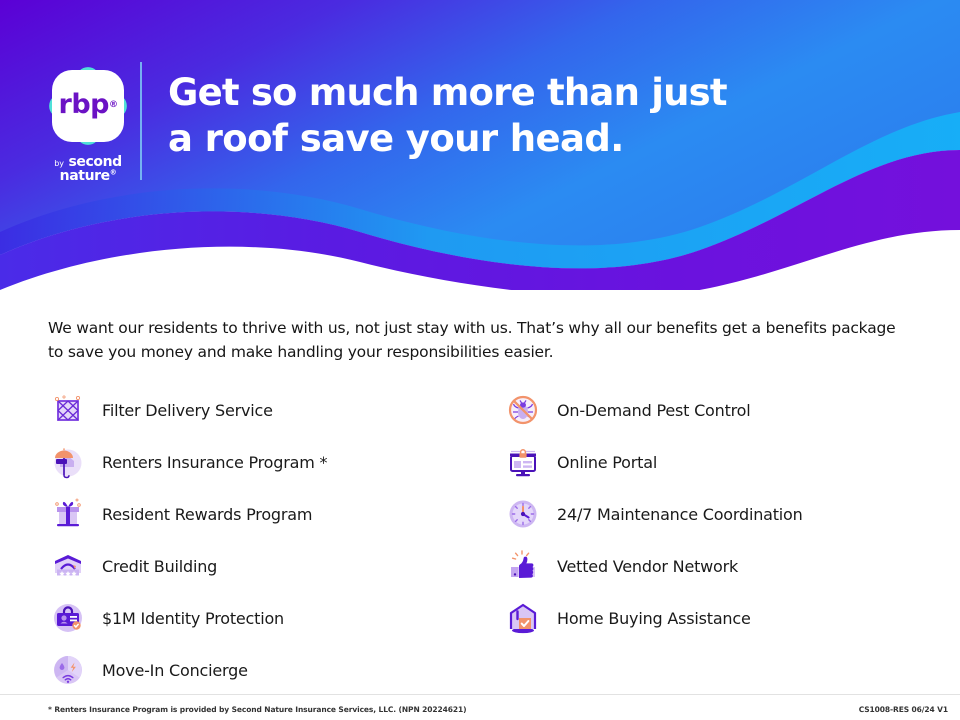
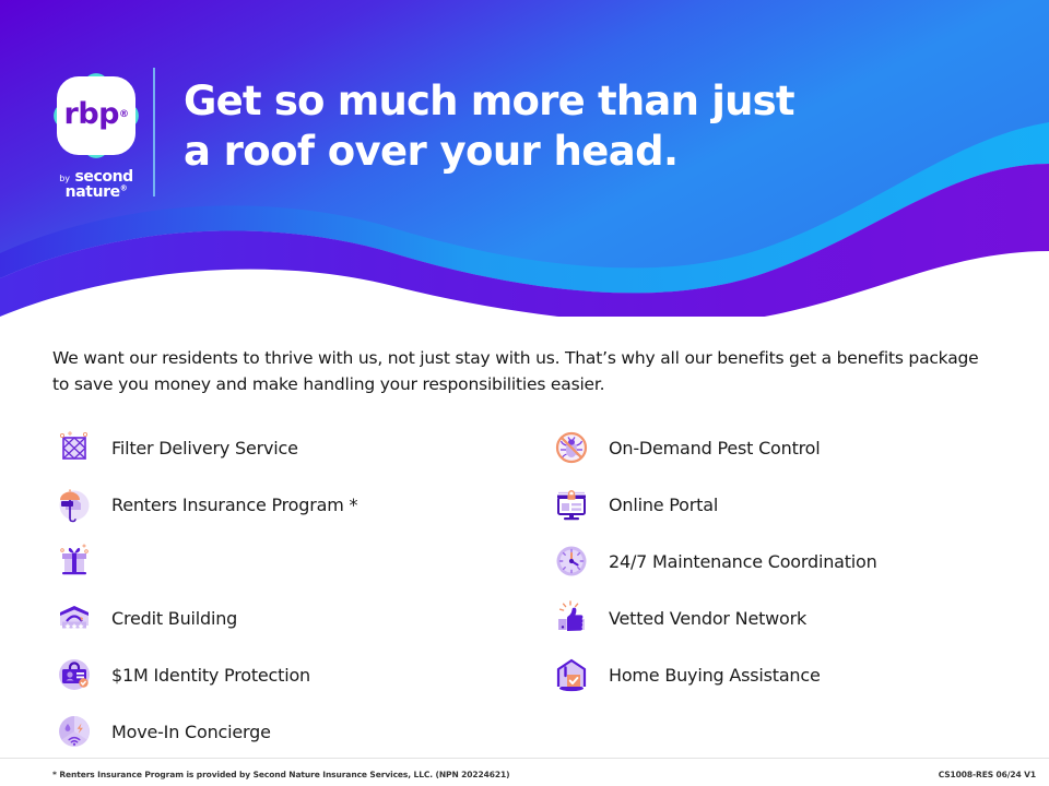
  rbp
  ®
  by second
  nature®
  Get so much more than just
- a roof save your head.
+ a roof over your head.
  We want our residents to thrive with us, not just stay with us. That’s why all our benefits get a benefits package to save you money and make handling your responsibilities easier.
  Filter Delivery Service
  Renters Insurance Program *
- Resident Rewards Program
  Credit Building
  $1M Identity Protection
  Move-In Concierge
  On-Demand Pest Control
  Online Portal
  24/7 Maintenance Coordination
  Vetted Vendor Network
  Home Buying Assistance
  * Renters Insurance Program is provided by Second Nature Insurance Services, LLC. (NPN 20224621)
  CS1008-RES 06/24 V1
